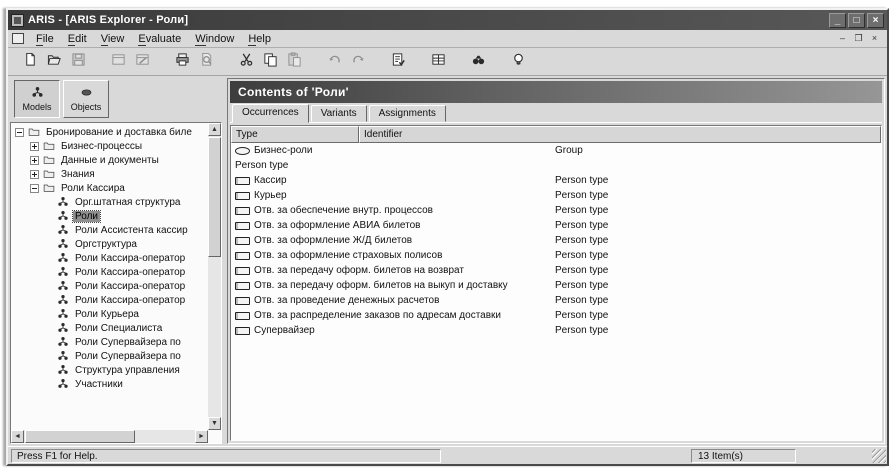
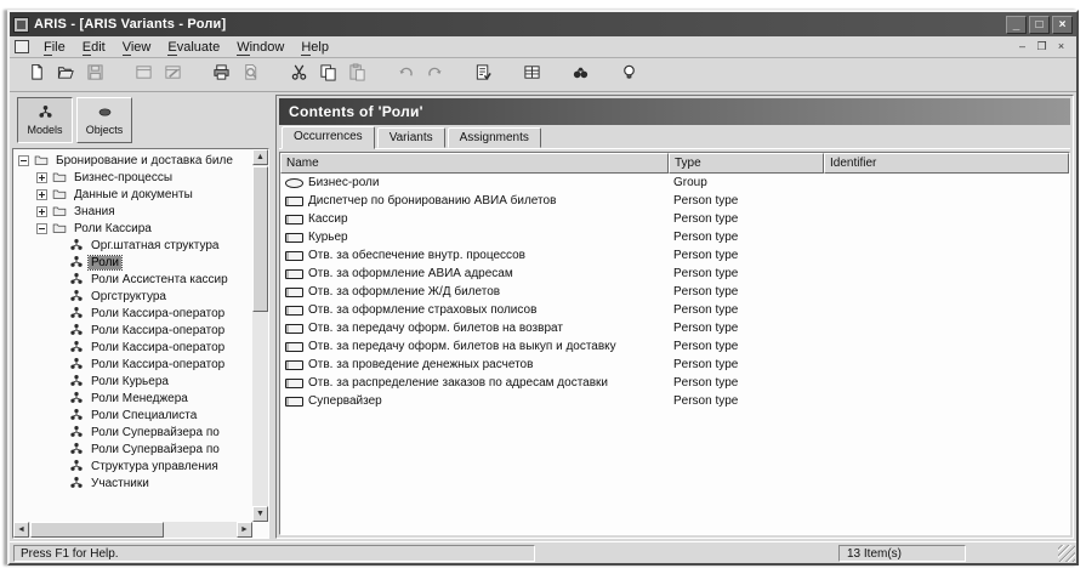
- ARIS - [ARIS Explorer - Роли]
+ ARIS - [ARIS Variants - Роли]
  _
  □
  ×
  File
  Edit
  View
  Evaluate
  Window
  Help
  –
  ❐
  ×
  Models
  Objects
  Бронирование и доставка биле
  Бизнес-процессы
  Данные и документы
  Знания
  Роли Кассира
  Орг.штатная структура
  Роли
  Роли Ассистента кассир
  Оргструктура
  Роли Кассира-оператор
  Роли Кассира-оператор
  Роли Кассира-оператор
  Роли Кассира-оператор
  Роли Курьера
+ Роли Менеджера
  Роли Специалиста
  Роли Супервайзера по
  Роли Супервайзера по
  Структура управления
  Участники
  Contents of 'Роли'
  Occurrences
  Variants
  Assignments
+ Name
  Type
  Identifier
  Бизнес-роли
  Group
+ Диспетчер по бронированию АВИА билетов
  Person type
  Кассир
  Person type
  Курьер
  Person type
  Отв. за обеспечение внутр. процессов
  Person type
- Отв. за оформление АВИА билетов
+ Отв. за оформление АВИА адресам
  Person type
  Отв. за оформление Ж/Д билетов
  Person type
  Отв. за оформление страховых полисов
  Person type
  Отв. за передачу оформ. билетов на возврат
  Person type
  Отв. за передачу оформ. билетов на выкуп и доставку
  Person type
  Отв. за проведение денежных расчетов
  Person type
  Отв. за распределение заказов по адресам доставки
  Person type
  Супервайзер
  Person type
  Press F1 for Help.
  13 Item(s)
